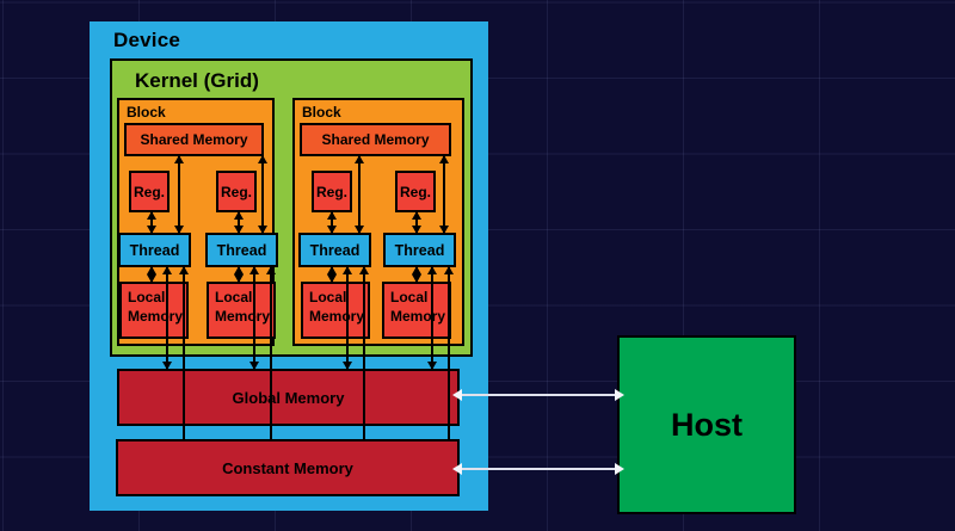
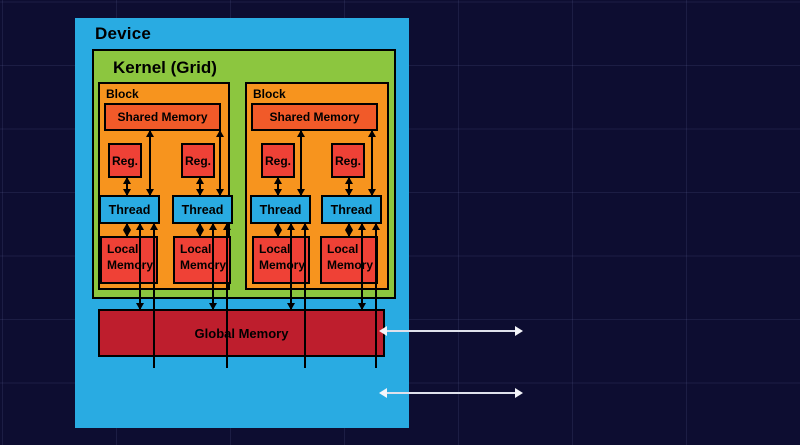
  Device
  Kernel (Grid)
  Block
  Block
  Shared Memory
  Shared Memory
  Reg.
  Reg.
  Reg.
  Reg.
  Thread
  Thread
  Thread
  Thread
  Local Memory
  Local Memory
  Local Memry
  Local Memory
  Globl Memory
- Constant Memory
- Host
